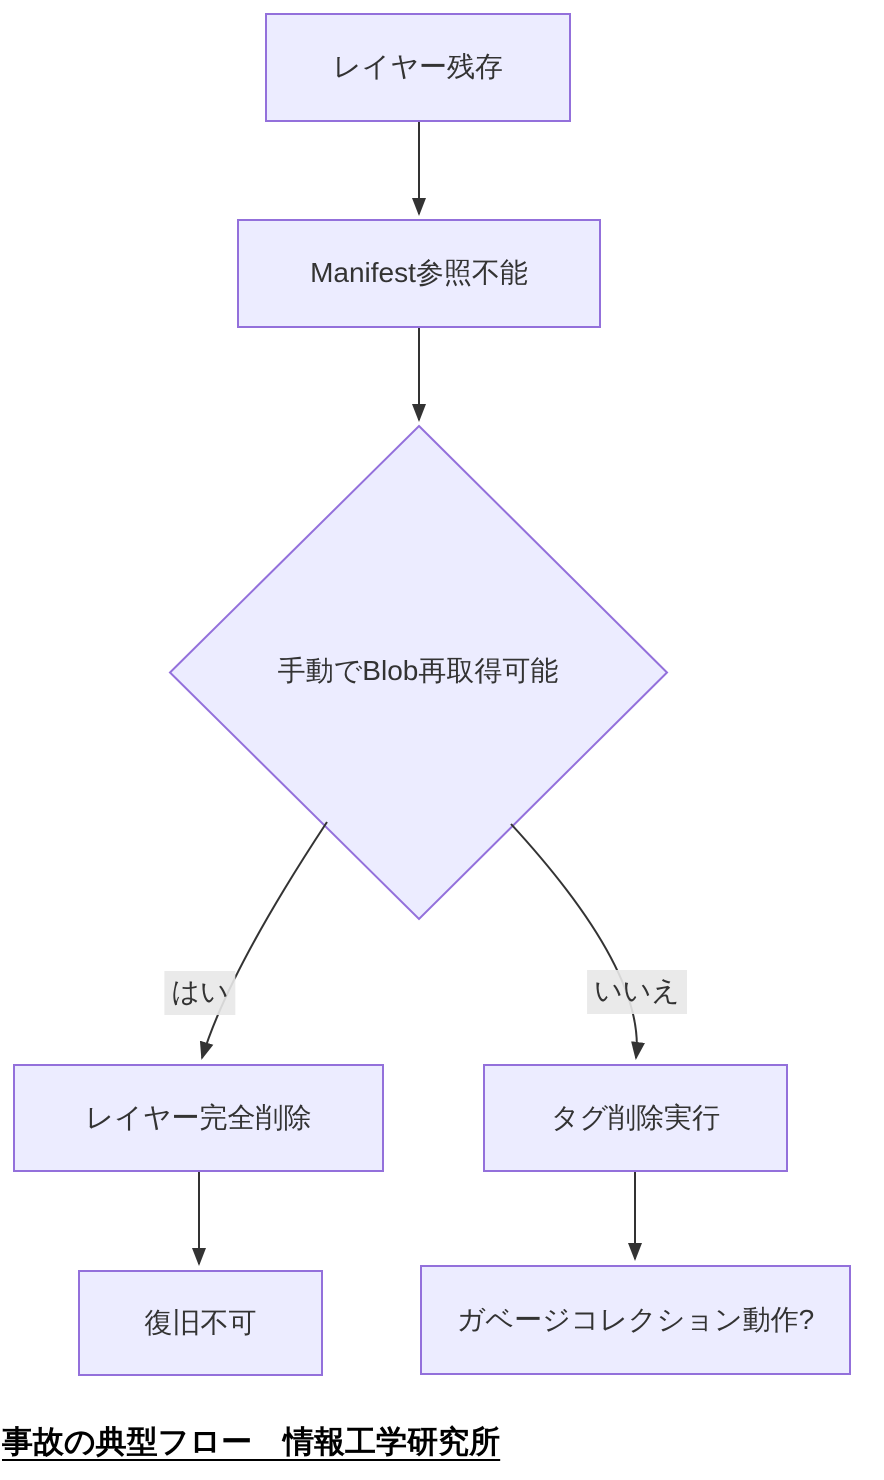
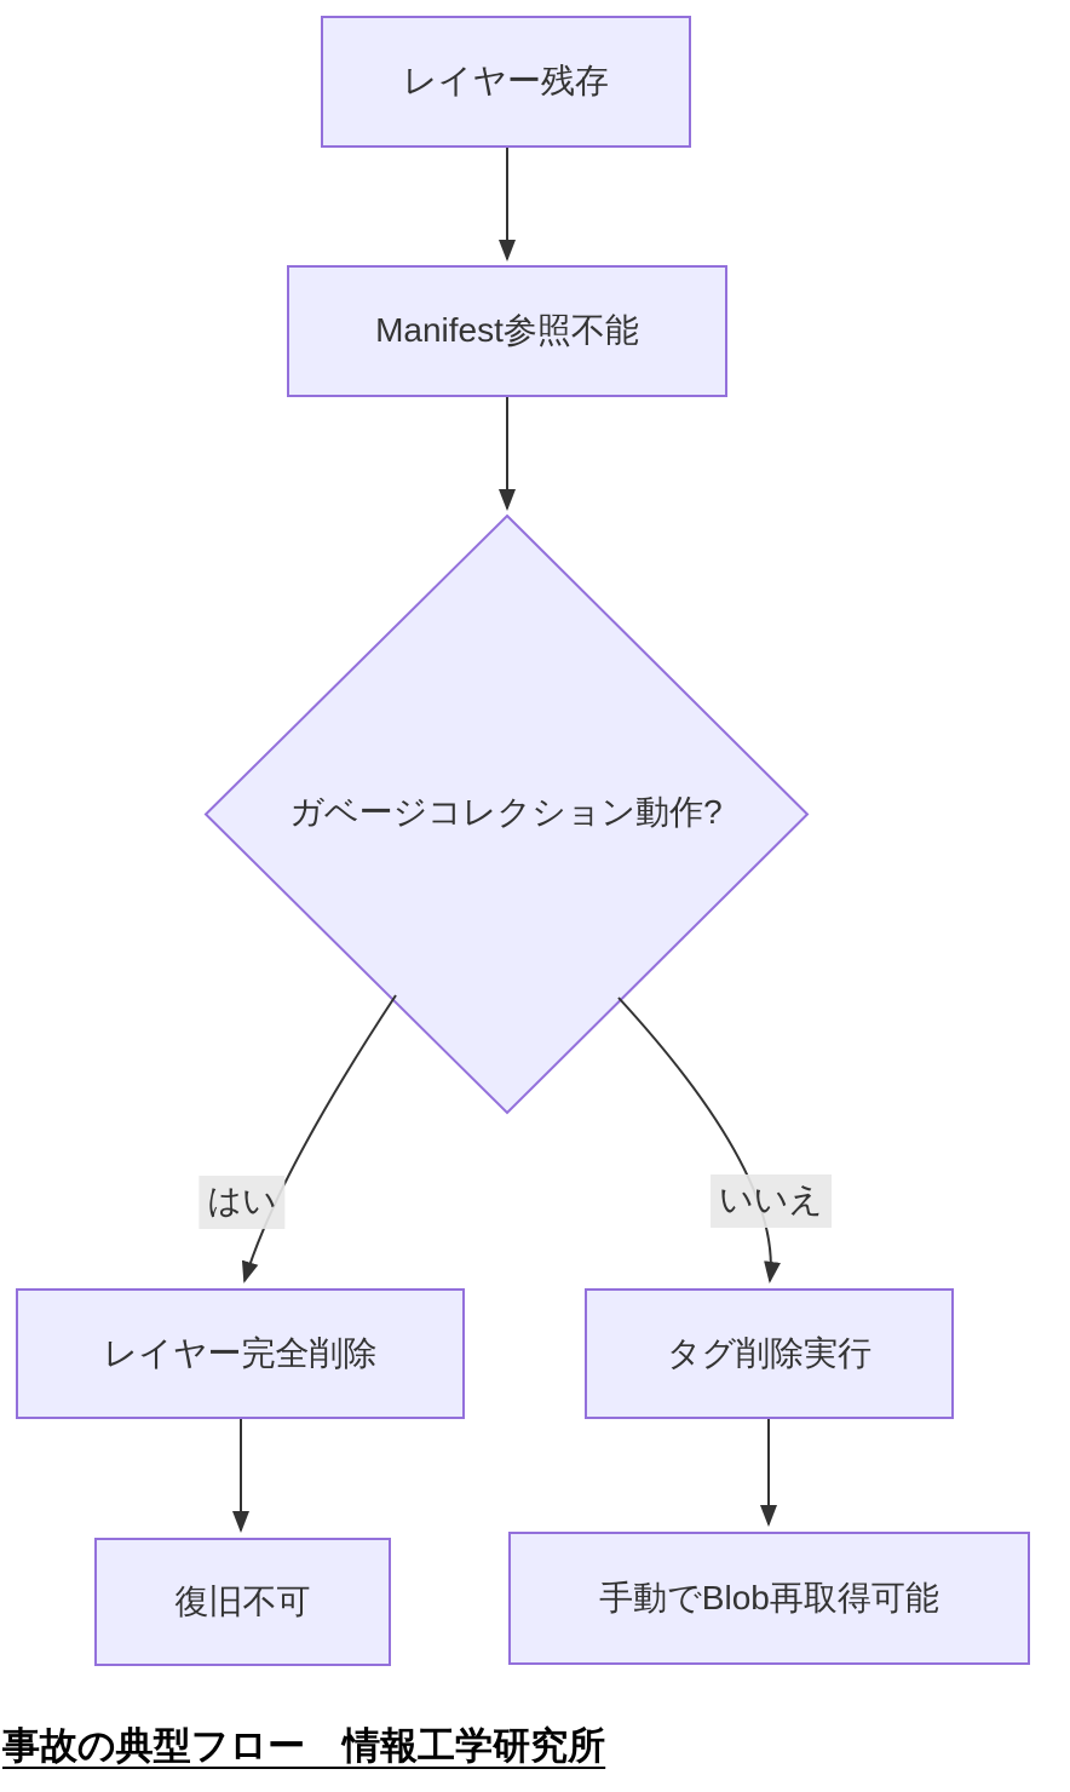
  レイヤー残存
  Manifest参照不能
- 手動でBlob再取得可能
+ ガベージコレクション動作?
  はい
  いいえ
  レイヤー完全削除
  タグ削除実行
  復旧不可
- ガベージコレクション動作?
+ 手動でBlob再取得可能
  事故の典型フロー 情報工学研究所
